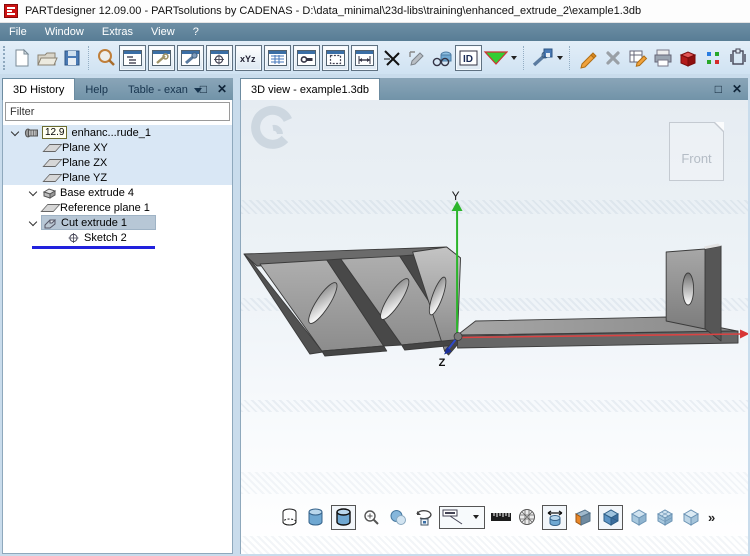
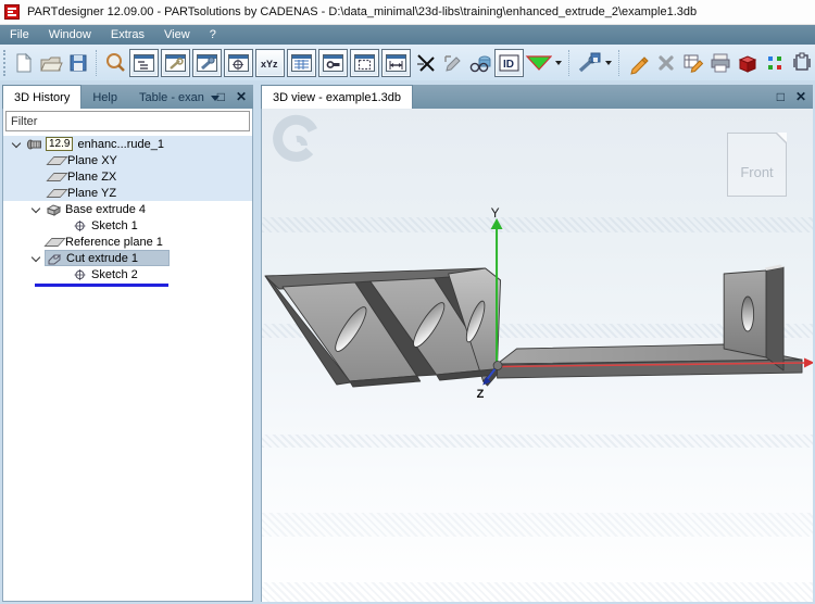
  PARTdesigner 12.09.00 - PARTsolutions by CADENAS - D:\data_minimal\23d-libs\training\enhanced_extrude_2\example1.3db
  File
  Window
  Extras
  View
  ?
  xYz
  ID
  3D History
  Help
  Table - exan
  □
  ✕
  Filter
  12.9
  enhanc...rude_1
  Plane XY
  Plane ZX
  Plane YZ
  Base extrude 4
+ Sketch 1
  Reference plane 1
  Cut extrude 1
  Sketch 2
  3D view - example1.3db
  □
  ✕
  Y
  Z
  Front
- »
